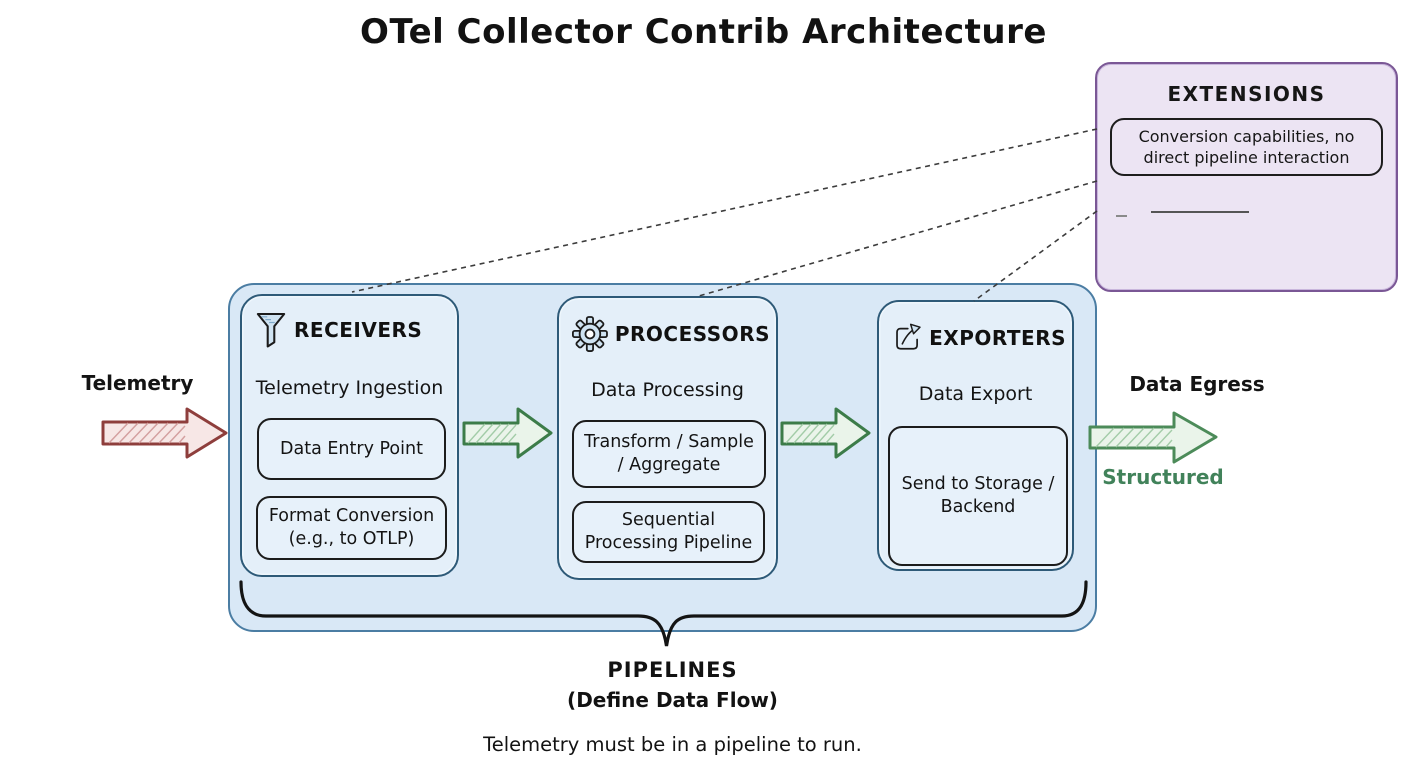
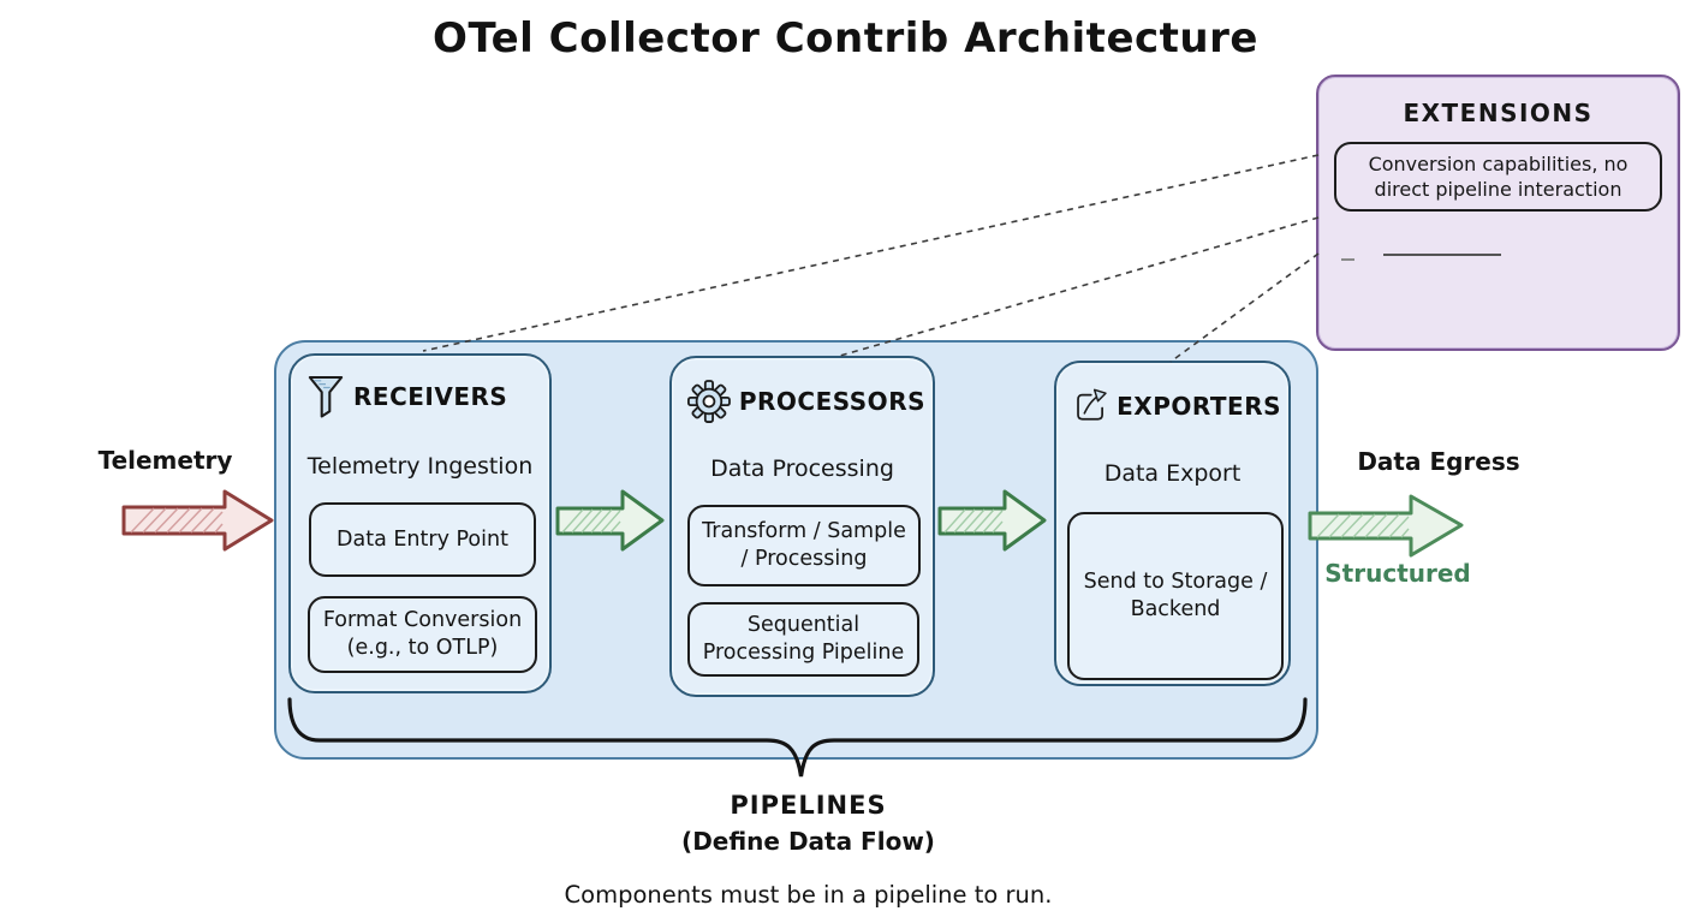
  OTel Collector Contrib Architecture
  EXTENSIONS
  Conversion capabilities, no direct pipeline interaction
  RECEIVERS
  Telemetry Ingestion
  Data Entry Point
  Format Conversion (e.g., to OTLP)
  PROCESSORS
  Data Processing
- Transform / Sample / Aggregate
+ Transform / Sample / Processing
  Sequential Processing Pipeline
  EXPORTERS
  Data Export
  Send to Storage / Backend
  Telemetry
  Data Egress
  Structured
  PIPELINES
  (Define Data Flow)
- Telemetry must be in a pipeline to run.
+ Components must be in a pipeline to run.
